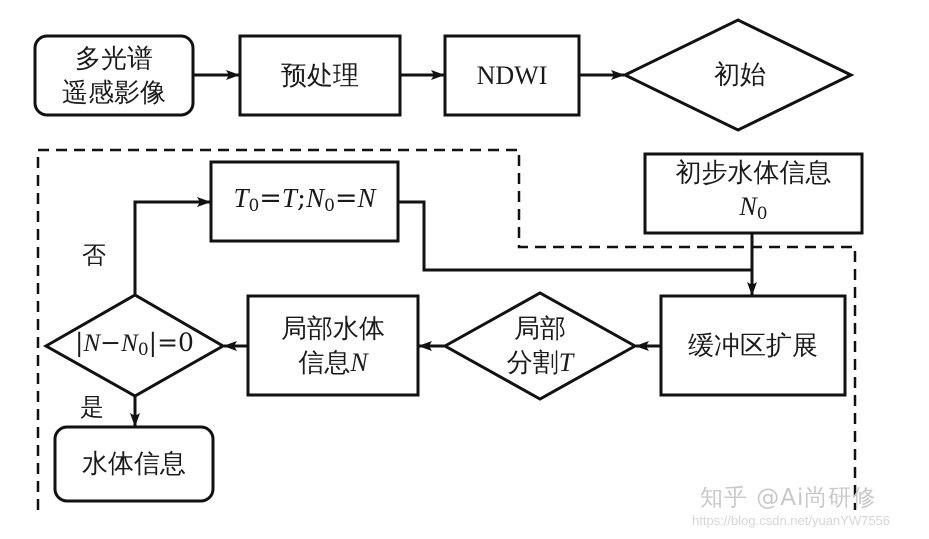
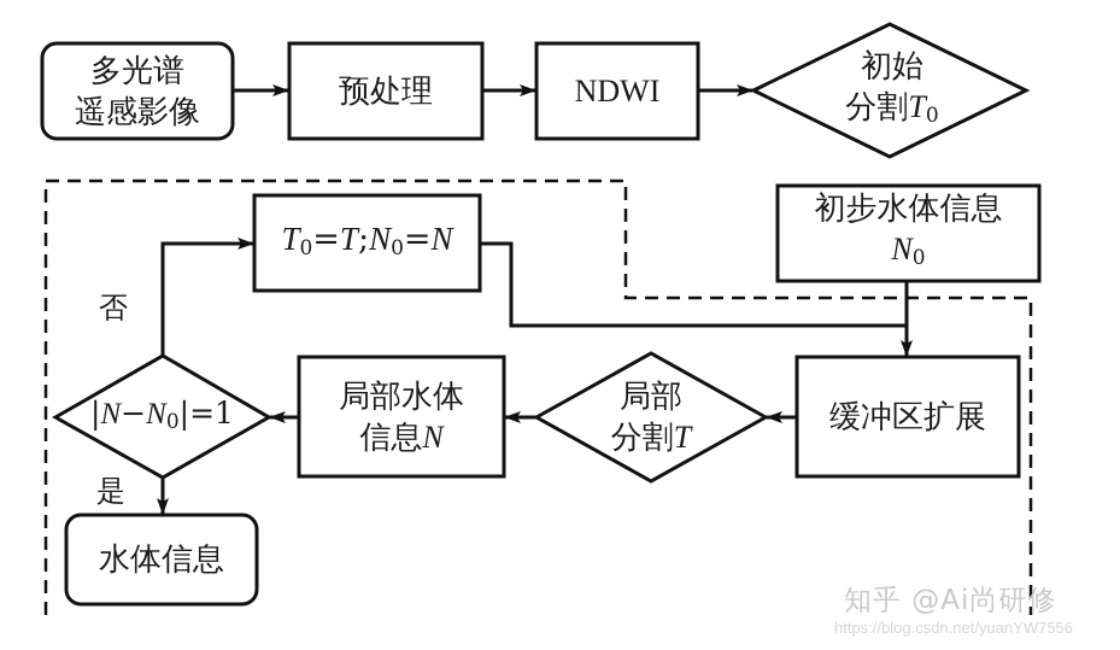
  多光谱
  遥感影像
  预处理
  NDWI
  初始
+ 分割T0
  T0=T;N0=N
  初步水体信息
  N0
  缓冲区扩展
  局部
  分割T
  局部水体
  信息N
- |N−N0|=0
+ |N−N0|=1
  水体信息
  否
  是
  知乎 @Ai尚研修
  https://blog.csdn.net/yuanYW7556
